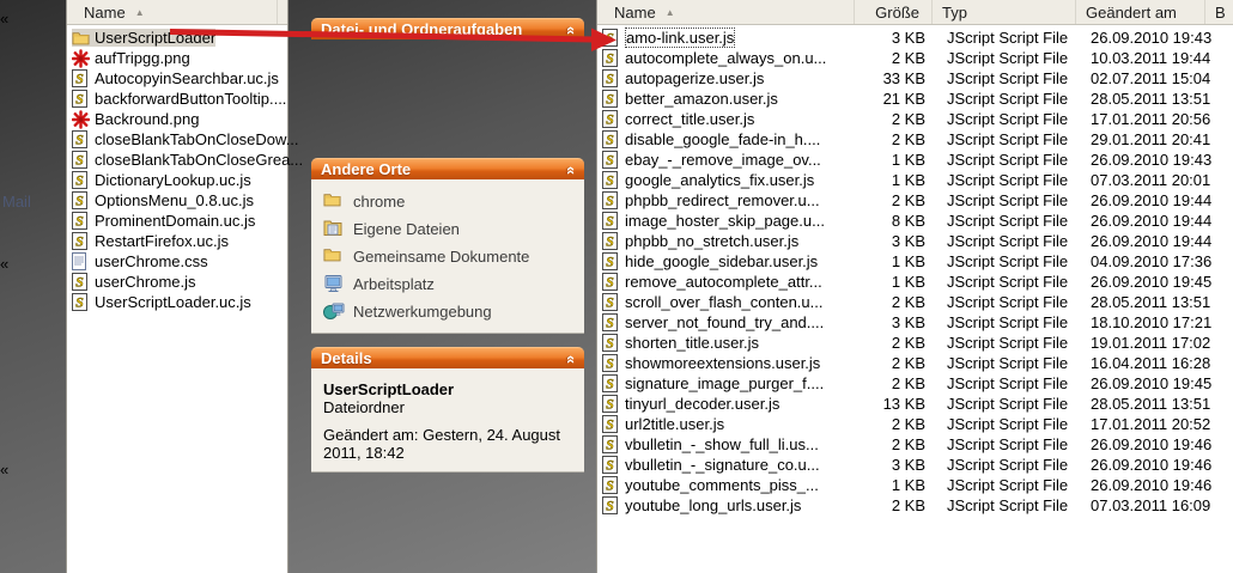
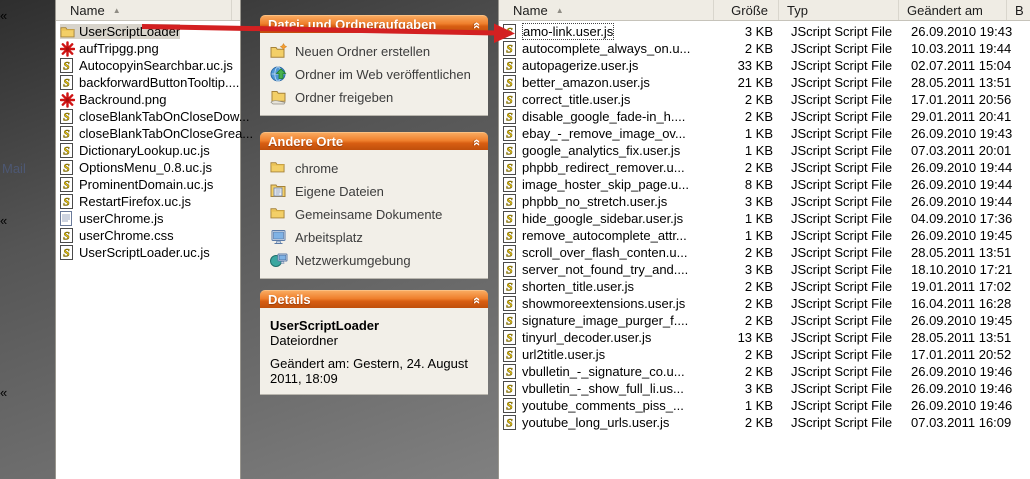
  «
  Mail
  «
  «
  Name
  ▲
  UserScriptLoader
  aufTripgg.png
  S
  AutocopyinSearchbar.uc.js
  S
  backforwardButtonTooltip....
  Backround.png
  S
  closeBlankTabOnCloseDow...
  S
  closeBlankTabOnCloseGrea...
  S
  DictionaryLookup.uc.js
  S
  OptionsMenu_0.8.uc.js
  S
  ProminentDomain.uc.js
  S
  RestartFirefox.uc.js
- userChrome.css
+ userChrome.js
  S
- userChrome.js
+ userChrome.css
  S
  UserScriptLoader.uc.js
  Datei- und Ordneraufgaben
+ Neuen Ordner erstellen
+ Ordner im Web veröffentlichen
+ Ordner freigeben
  Andere Orte
  chrome
  Eigene Dateien
  Gemeinsame Dokumente
  Arbeitsplatz
  Netzwerkumgebung
  Details
  UserScriptLoader
  Dateiordner
- Geändert am: Gestern, 24. August 2011, 18:42
+ Geändert am: Gestern, 24. August 2011, 18:09
  Name
  ▲
  Größe
  Typ
  Geändert am
  B
  amo-link.user.js
  3 KB
  JScript Script File
  26.09.2010 19:43
  S
  autocomplete_always_on.u...
  2 KB
  JScript Script File
  10.03.2011 19:44
  S
  autopagerize.user.js
  33 KB
  JScript Script File
  02.07.2011 15:04
  S
  better_amazon.user.js
  21 KB
  JScript Script File
  28.05.2011 13:51
  S
  correct_title.user.js
  2 KB
  JScript Script File
  17.01.2011 20:56
  S
  disable_google_fade-in_h....
  2 KB
  JScript Script File
  29.01.2011 20:41
  S
  ebay_-_remove_image_ov...
  1 KB
  JScript Script File
  26.09.2010 19:43
  S
  google_analytics_fix.user.js
  1 KB
  JScript Script File
  07.03.2011 20:01
  S
  phpbb_redirect_remover.u...
  2 KB
  JScript Script File
  26.09.2010 19:44
  S
  image_hoster_skip_page.u...
  8 KB
  JScript Script File
  26.09.2010 19:44
  S
  phpbb_no_stretch.user.js
  3 KB
  JScript Script File
  26.09.2010 19:44
  S
  hide_google_sidebar.user.js
  1 KB
  JScript Script File
  04.09.2010 17:36
  S
  remove_autocomplete_attr...
  1 KB
  JScript Script File
  26.09.2010 19:45
  S
  scroll_over_flash_conten.u...
  2 KB
  JScript Script File
  28.05.2011 13:51
  S
  server_not_found_try_and....
  3 KB
  JScript Script File
  18.10.2010 17:21
  S
  shorten_title.user.js
  2 KB
  JScript Script File
  19.01.2011 17:02
  S
  showmoreextensions.user.js
  2 KB
  JScript Script File
  16.04.2011 16:28
  S
  signature_image_purger_f....
  2 KB
  JScript Script File
  26.09.2010 19:45
  S
  tinyurl_decoder.user.js
  13 KB
  JScript Script File
  28.05.2011 13:51
  S
  url2title.user.js
  2 KB
  JScript Script File
  17.01.2011 20:52
  S
- vbulletin_-_show_full_li.us...
+ vbulletin_-_signature_co.u...
  2 KB
  JScript Script File
  26.09.2010 19:46
  S
- vbulletin_-_signature_co.u...
+ vbulletin_-_show_full_li.us...
  3 KB
  JScript Script File
  26.09.2010 19:46
  S
  youtube_comments_piss_...
  1 KB
  JScript Script File
  26.09.2010 19:46
  S
  youtube_long_urls.user.js
  2 KB
  JScript Script File
  07.03.2011 16:09
